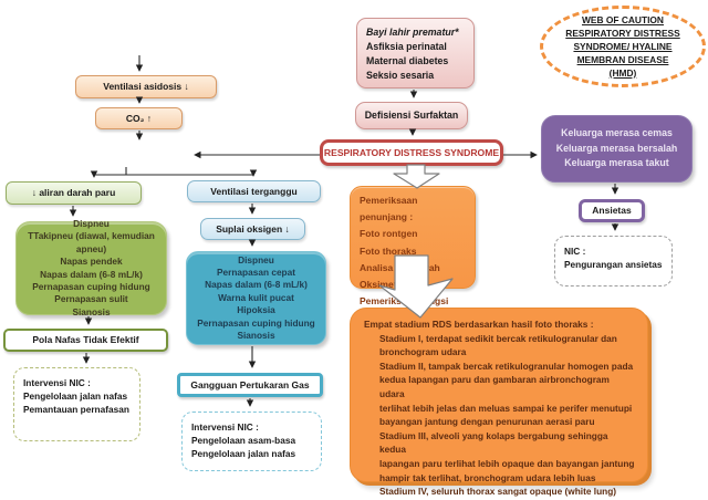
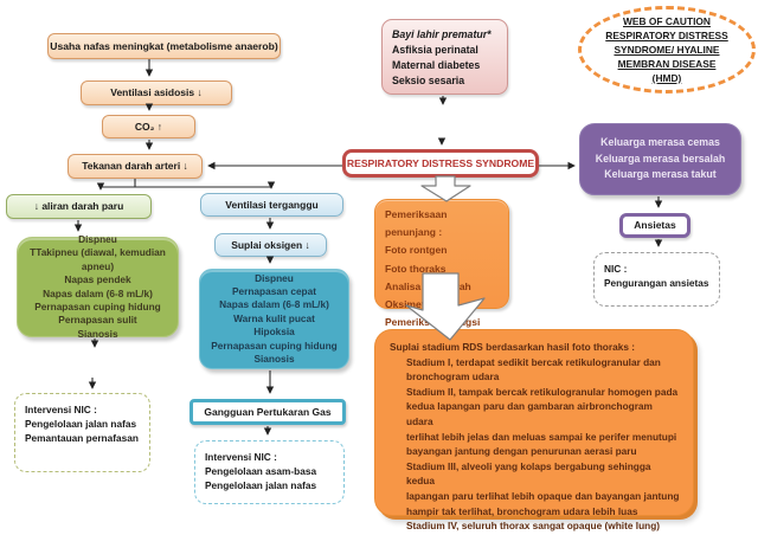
+ Usaha nafas meningkat (metabolisme anaerob)
  Ventilasi asidosis ↓
  CO₂ ↑
+ Tekanan darah arteri ↓
  ↓ aliran darah paru
  Dispneu
  TTakipneu (diawal, kemudian
  apneu)
  Napas pendek
  Napas dalam (6-8 mL/k)
  Pernapasan cuping hidung
  Pernapasan sulit
  Sianosis
- Pola Nafas Tidak Efektif
  Intervensi NIC :
  Pengelolaan jalan nafas
  Pemantauan pernafasan
  Ventilasi terganggu
  Suplai oksigen ↓
  Dispneu
  Pernapasan cepat
  Napas dalam (6-8 mL/k)
  Warna kulit pucat
  Hipoksia
  Pernapasan cuping hidung
  Sianosis
  Gangguan Pertukaran Gas
  Intervensi NIC :
  Pengelolaan asam-basa
  Pengelolaan jalan nafas
  Bayi lahir prematur*
  Asfiksia perinatal
  Maternal diabetes
  Seksio sesaria
- Defisiensi Surfaktan
  RESPIRATORY DISTRESS SYNDROME
  Pemeriksaan penunjang :
  Foto rontgen
  Foto thoraks
- Empat stadium RDS berdasarkan hasil foto thoraks :
+ Suplai stadium RDS berdasarkan hasil foto thoraks :
  Stadium I, terdapat sedikit bercak retikulogranular dan
  bronchogram udara
  Stadium II, tampak bercak retikulogranular homogen pada
  kedua lapangan paru dan gambaran airbronchogram udara
  terlihat lebih jelas dan meluas sampai ke perifer menutupi
  bayangan jantung dengan penurunan aerasi paru
  Stadium III, alveoli yang kolaps bergabung sehingga kedua
  lapangan paru terlihat lebih opaque dan bayangan jantung
  hampir tak terlihat, bronchogram udara lebih luas
  Stadium IV, seluruh thorax sangat opaque (white lung)
  WEB OF CAUTION
  RESPIRATORY DISTRESS
  SYNDROME/ HYALINE
  MEMBRAN DISEASE
  (HMD)
  Keluarga merasa cemas
  Keluarga merasa bersalah
  Keluarga merasa takut
  Ansietas
  NIC :
  Pengurangan ansietas
